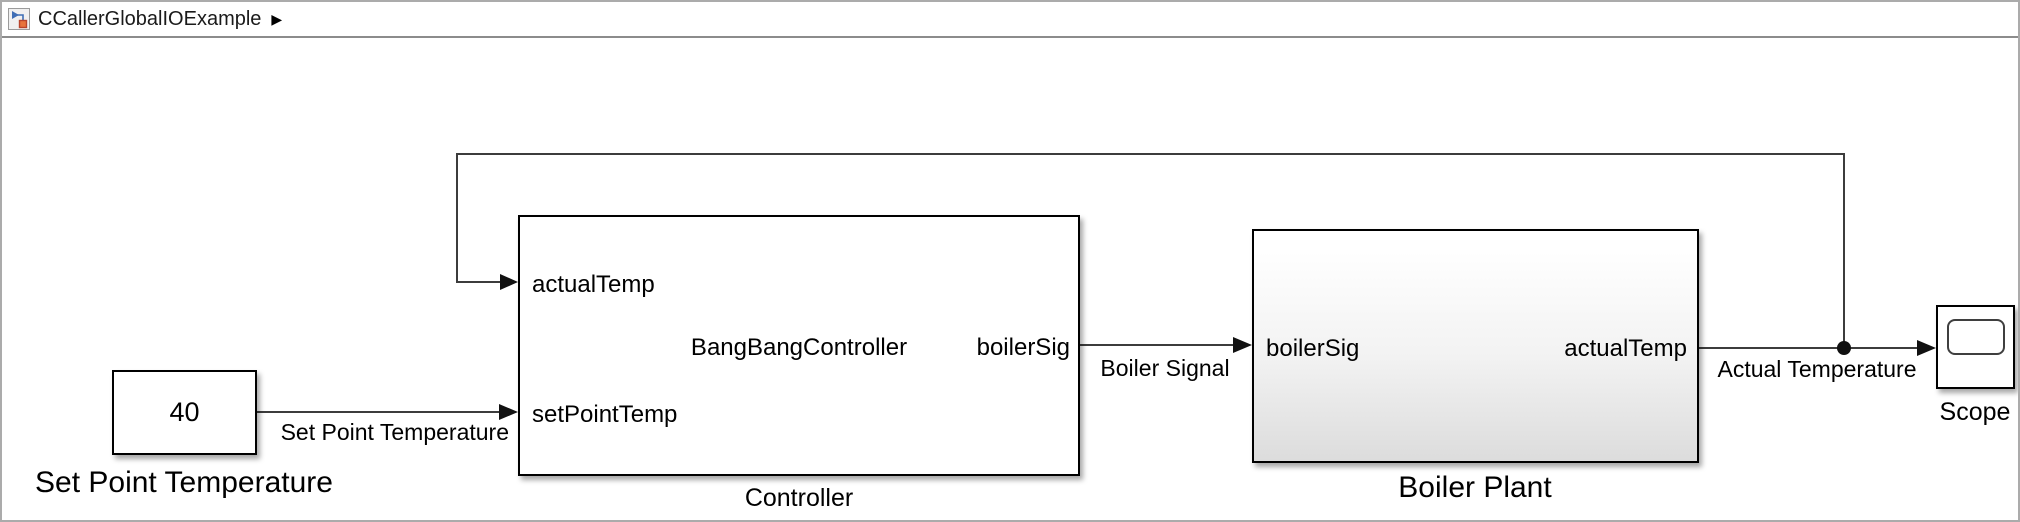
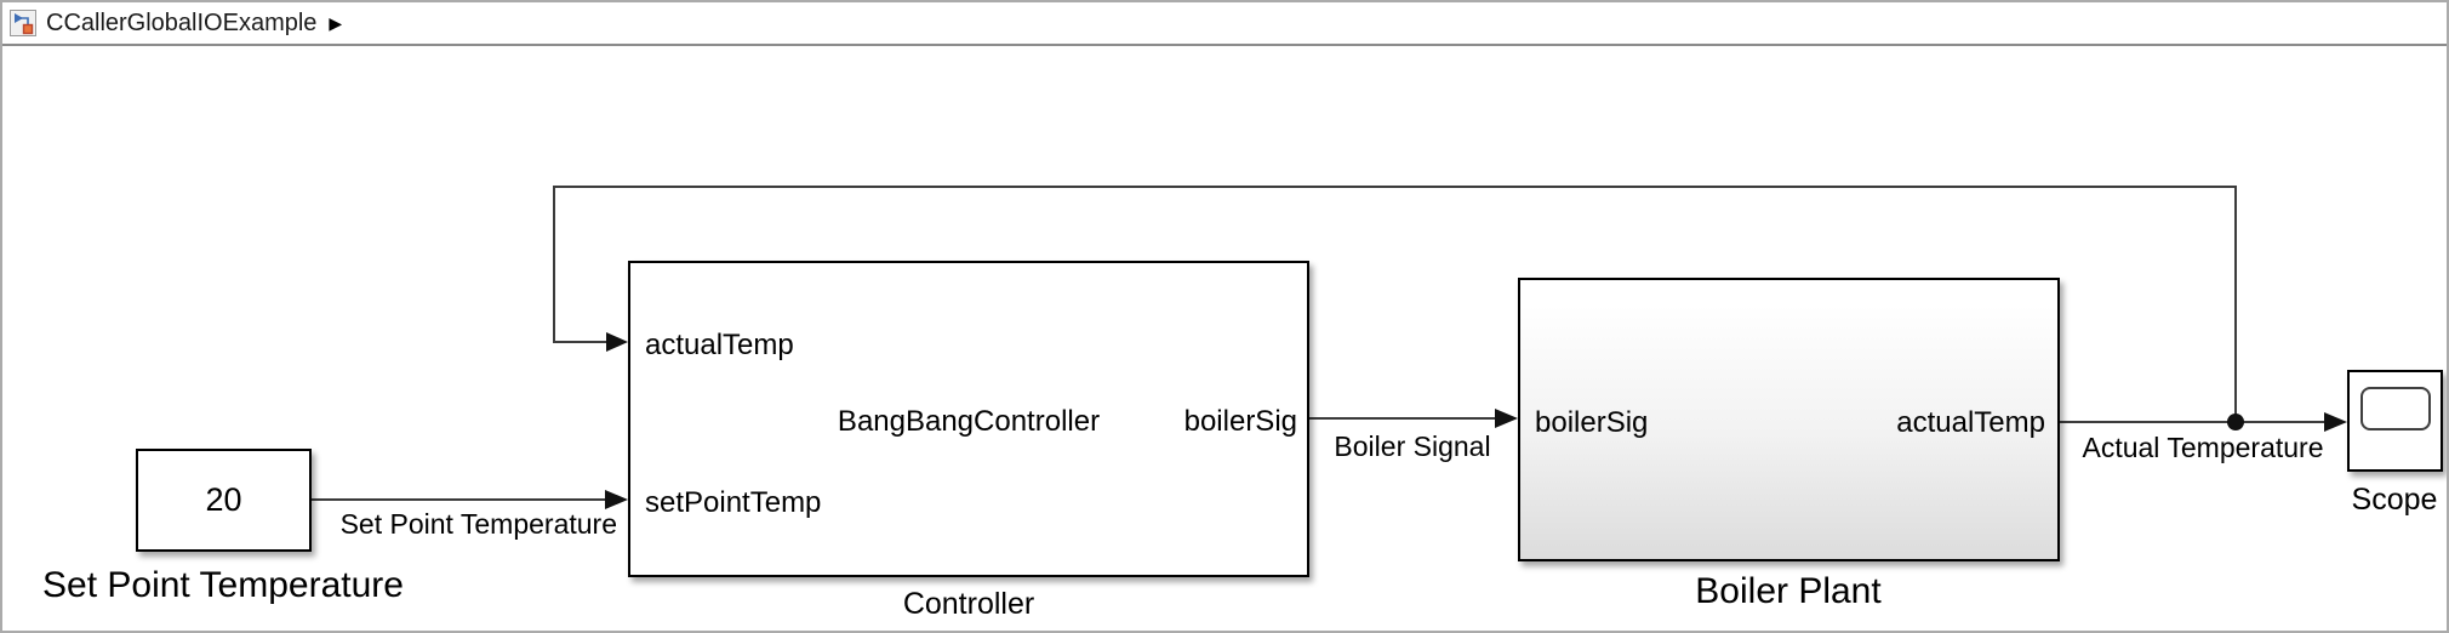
  CCallerGlobalIOExample
  ▶
- 40
+ 20
  Set Point Temperature
  actualTemp
  setPointTemp
  BangBangController
  boilerSig
  Controller
  boilerSig
  actualTemp
  Boiler Plant
  Scope
  Set Point Temperature
  Boiler Signal
  Actual Temperature
